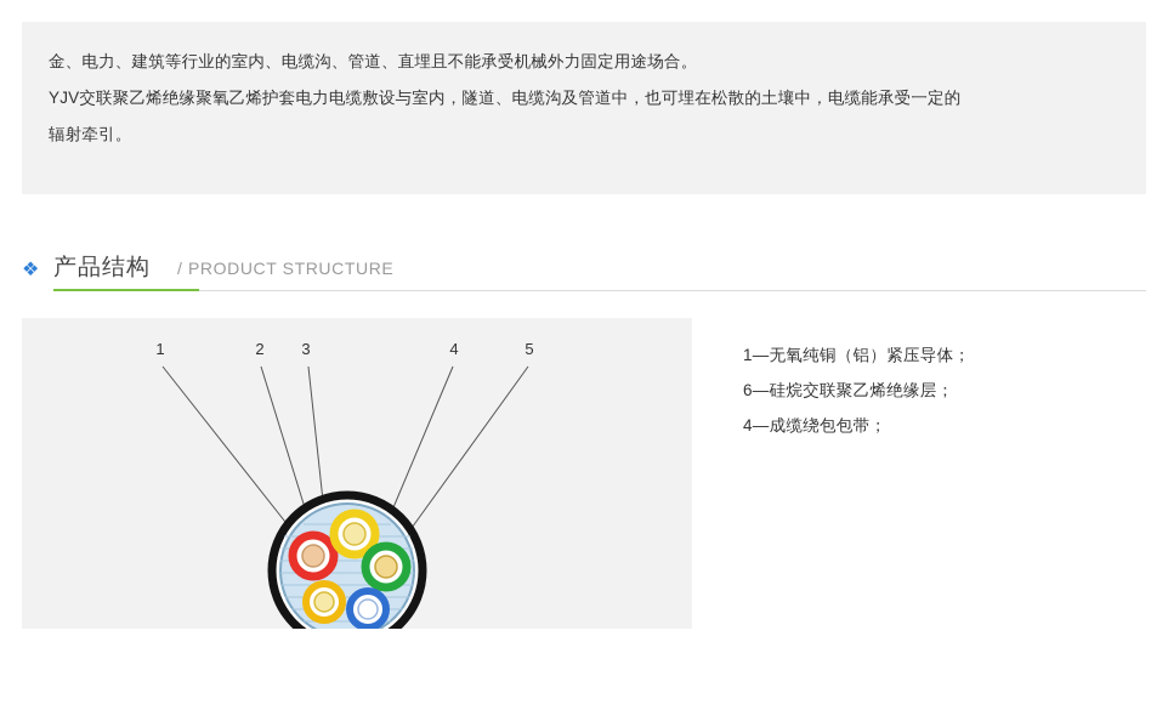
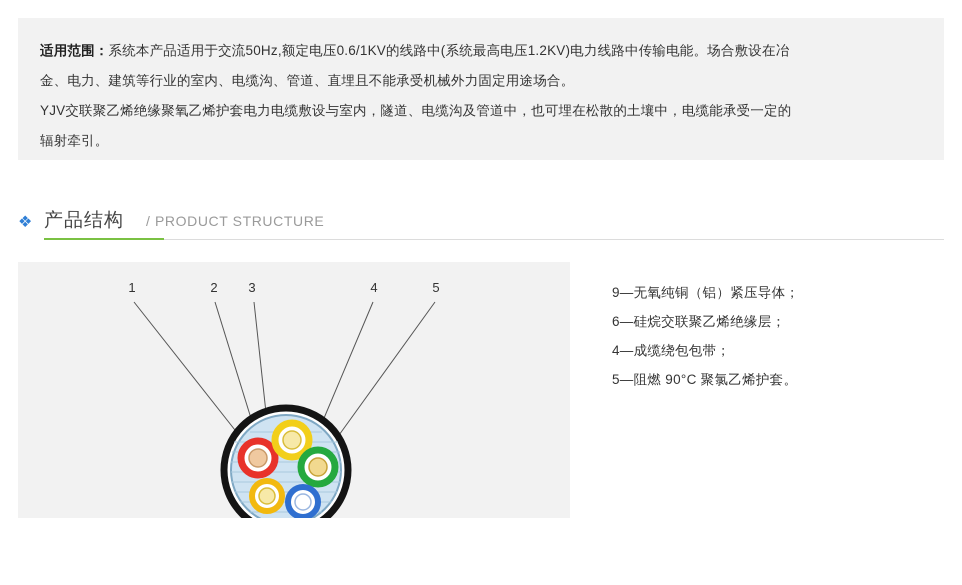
+ 适用范围：系统本产品适用于交流50Hz,额定电压0.6/1KV的线路中(系统最高电压1.2KV)电力线路中传输电能。场合敷设在冶
  金、电力、建筑等行业的室内、电缆沟、管道、直埋且不能承受机械外力固定用途场合。
  YJV交联聚乙烯绝缘聚氧乙烯护套电力电缆敷设与室内，隧道、电缆沟及管道中，也可埋在松散的土壤中，电缆能承受一定的
  辐射牵引。
  ❖
  产品结构
  / PRODUCT STRUCTURE
  1
  2
  3
  4
  5
- 1—无氧纯铜（铝）紧压导体；
+ 9—无氧纯铜（铝）紧压导体；
  6—硅烷交联聚乙烯绝缘层；
  4—成缆绕包包带；
+ 5—阻燃 90°C 聚氯乙烯护套。
